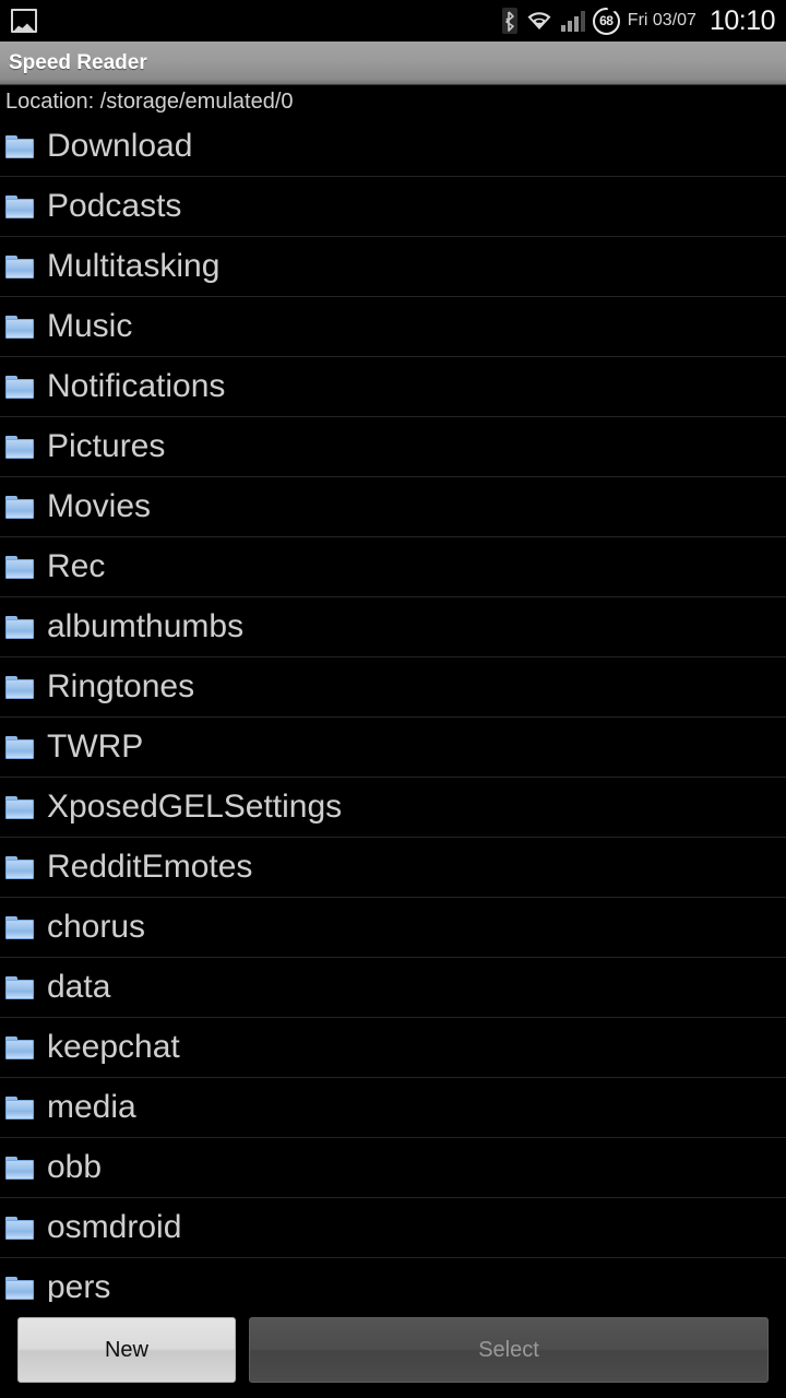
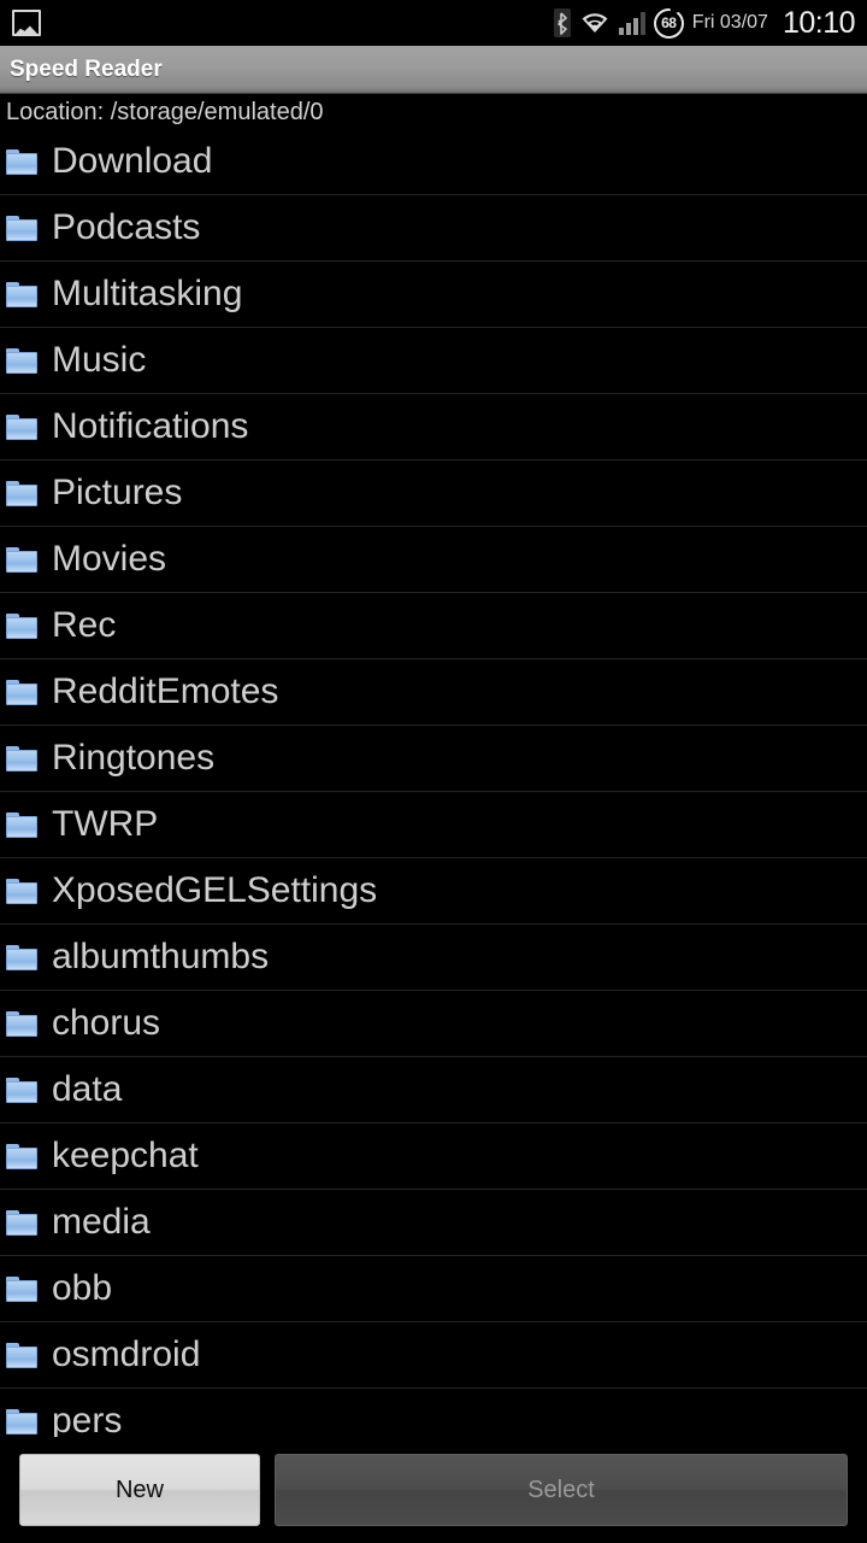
  68
  Fri 03/07
  10:10
  Speed Reader
  Location: /storage/emulated/0
  Download
  Podcasts
  Multitasking
  Music
  Notifications
  Pictures
  Movies
  Rec
- albumthumbs
+ RedditEmotes
  Ringtones
  TWRP
  XposedGELSettings
- RedditEmotes
+ albumthumbs
  chorus
  data
  keepchat
  media
  obb
  osmdroid
  pers
  New
  Select
